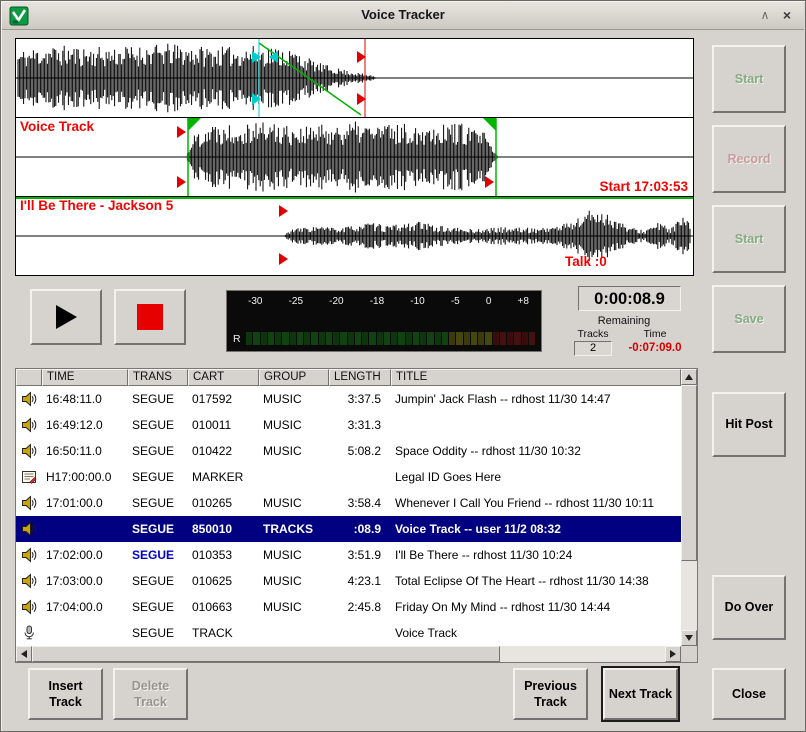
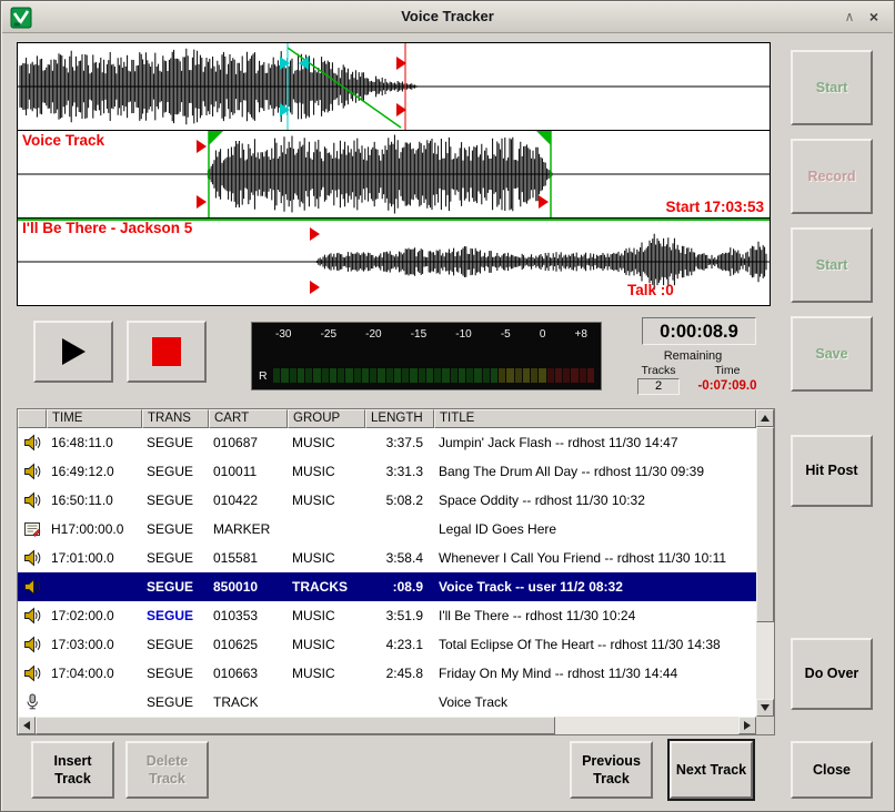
  Voice Tracker
  ∧
  ×
  Voice Track
  Start 17:03:53
  I'll Be There - Jackson 5
  Talk :0
  -30
  -25
  -20
- -18
+ -15
  -10
  -5
  0
  +8
  R
  0:00:08.9
  Remaining
  Tracks
  2
  Time
  -0:07:09.0
  TIME
  TRANS
  CART
  GROUP
  LENGTH
  TITLE
  16:48:11.0
  SEGUE
- 017592
+ 010687
  MUSIC
  3:37.5
  Jumpin' Jack Flash -- rdhost 11/30 14:47
  16:49:12.0
  SEGUE
  010011
  MUSIC
  3:31.3
+ Bang The Drum All Day -- rdhost 11/30 09:39
  16:50:11.0
  SEGUE
  010422
  MUSIC
  5:08.2
  Space Oddity -- rdhost 11/30 10:32
  H17:00:00.0
  SEGUE
  MARKER
  Legal ID Goes Here
  17:01:00.0
  SEGUE
- 010265
+ 015581
  MUSIC
  3:58.4
  Whenever I Call You Friend -- rdhost 11/30 10:11
  SEGUE
  850010
  TRACKS
  :08.9
  Voice Track -- user 11/2 08:32
  17:02:00.0
  SEGUE
  010353
  MUSIC
  3:51.9
  I'll Be There -- rdhost 11/30 10:24
  17:03:00.0
  SEGUE
  010625
  MUSIC
  4:23.1
  Total Eclipse Of The Heart -- rdhost 11/30 14:38
  17:04:00.0
  SEGUE
  010663
  MUSIC
  2:45.8
  Friday On My Mind -- rdhost 11/30 14:44
  SEGUE
  TRACK
  Voice Track
  Start
  Record
  Start
  Save
  Hit Post
  Do Over
  Close
  Insert Track
  Delete Track
  Previous Track
  Next Track
